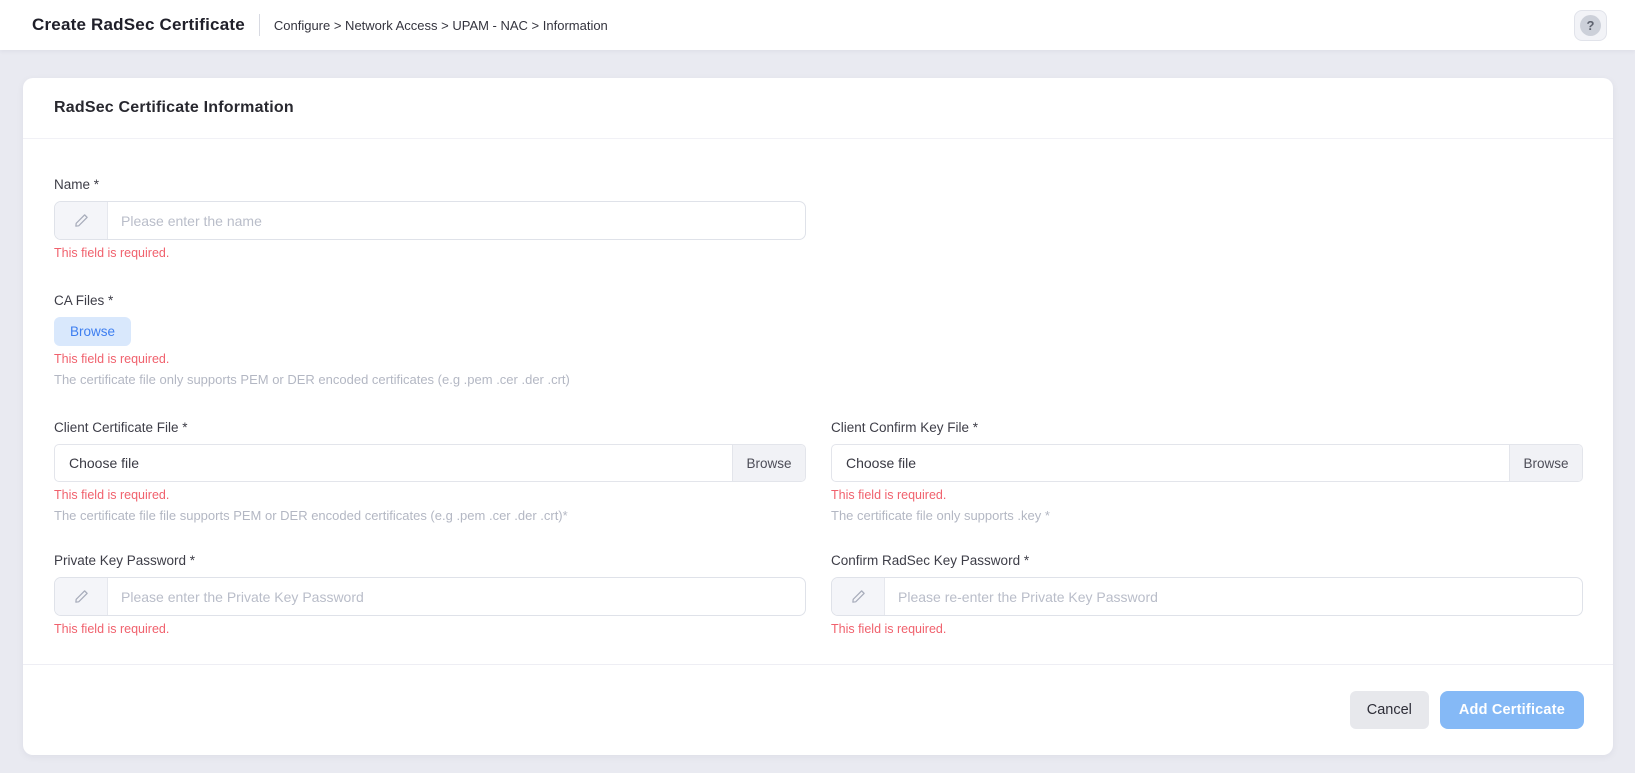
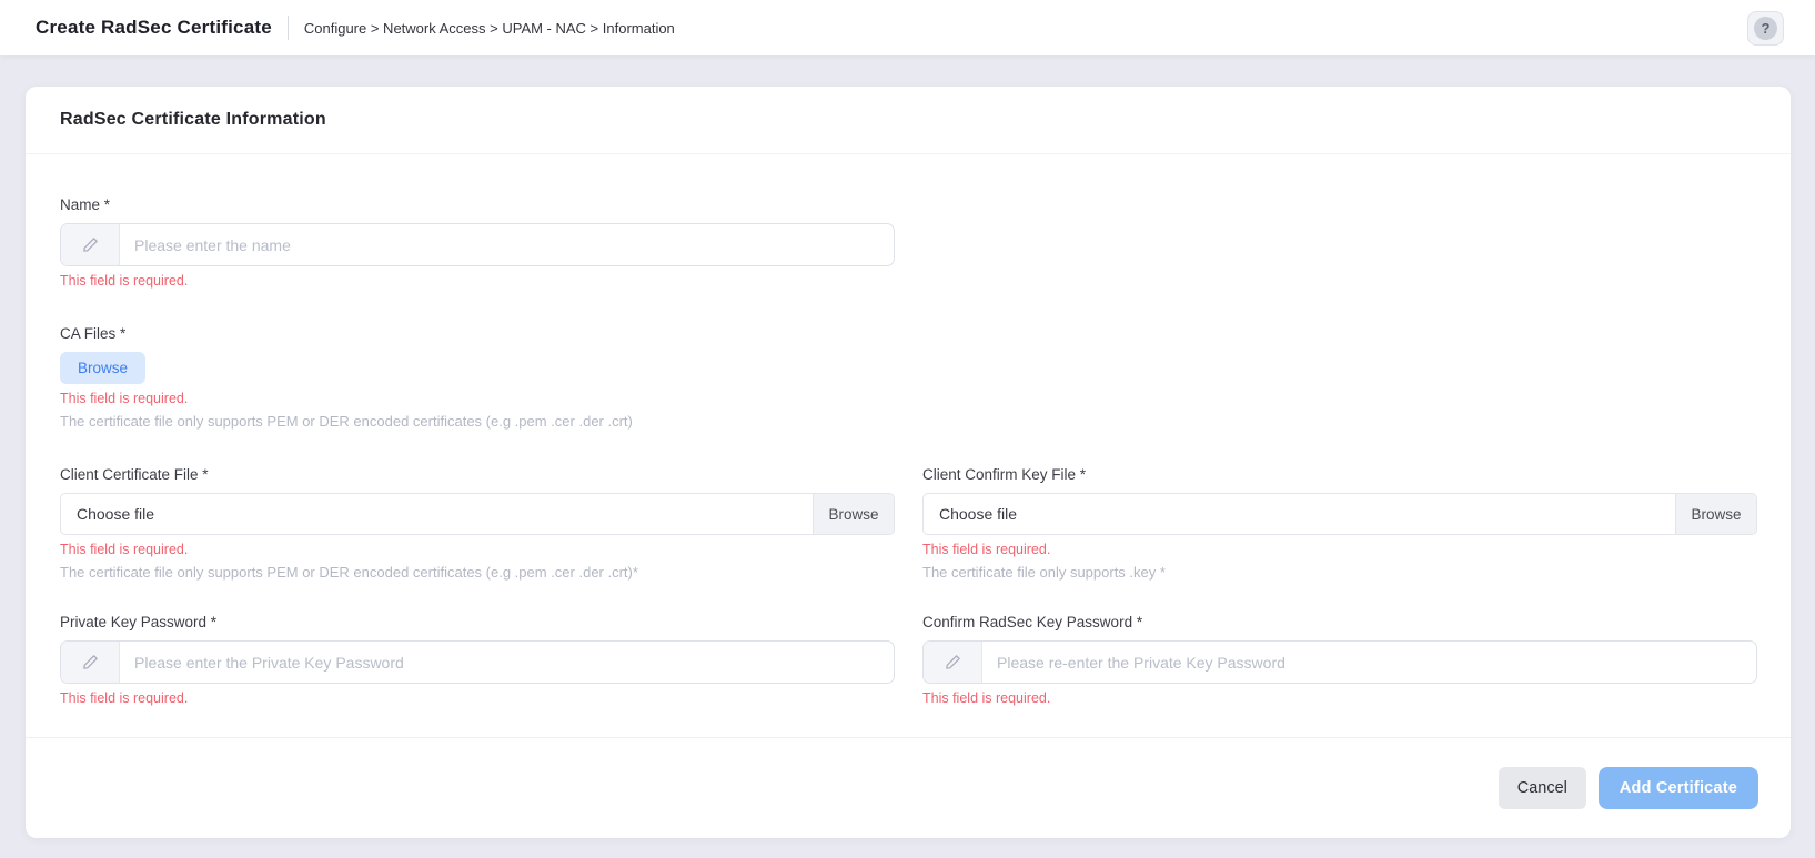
  Create RadSec Certificate
  Configure > Network Access > UPAM - NAC > Information
  ?
  RadSec Certificate Information
  Name *
  Please enter the name
  This field is required.
  CA Files *
  Browse
  This field is required.
  The certificate file only supports PEM or DER encoded certificates (e.g .pem .cer .der .crt)
  Client Certificate File *
  Choose file
  Browse
  This field is required.
- The certificate file file supports PEM or DER encoded certificates (e.g .pem .cer .der .crt)*
+ The certificate file only supports PEM or DER encoded certificates (e.g .pem .cer .der .crt)*
  Client Confirm Key File *
  Choose file
  Browse
  This field is required.
  The certificate file only supports .key *
  Private Key Password *
  Please enter the Private Key Password
  This field is required.
  Confirm RadSec Key Password *
  Please re-enter the Private Key Password
  This field is required.
  Cancel
  Add Certificate
